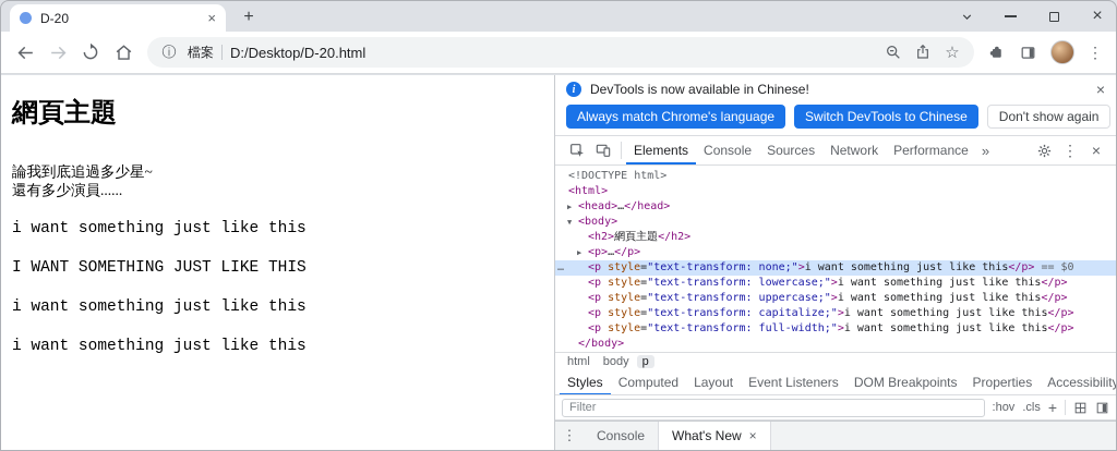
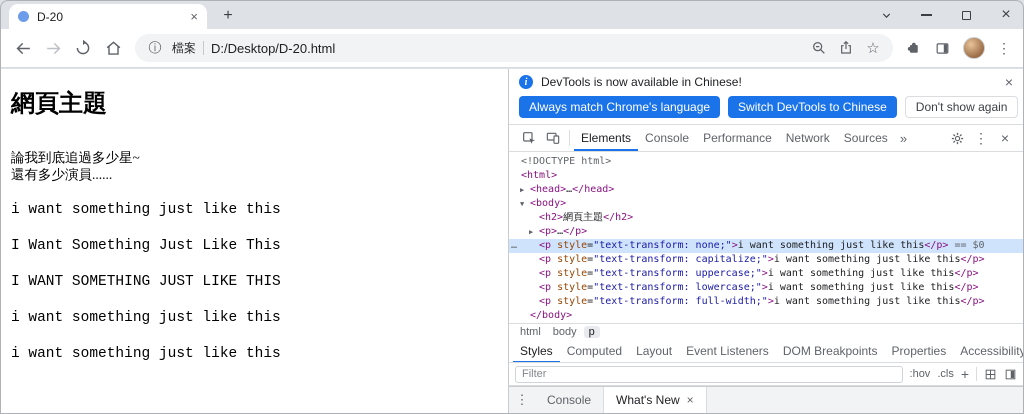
  D-20
  ×
  +
  ×
  ⓘ
  檔案
  D:/Desktop/D-20.html
  ☆
  ⋮
  網頁主題
  論我到底追過多少星~
  還有多少演員......
  i want something just like this
+ I Want Something Just Like This
  I WANT SOMETHING JUST LIKE THIS
  i want something just like this
  i want something just like this
  i
  DevTools is now available in Chinese!
  ×
  Always match Chrome's language
  Switch DevTools to Chinese
  Don't show again
  Elements
  Console
- Sources
+ Performance
  Network
- Performance
+ Sources
  »
  ⋮
  ×
  <!DOCTYPE html>
  <html>
  ▶
  <head>…</head>
  ▼
  <body>
  <h2>網頁主題</h2>
  ▶
  <p>…</p>
  …
  <p style="text-transform: none;">i want something just like this</p> == $0
- <p style="text-transform: lowercase;">i want something just like this</p>
+ <p style="text-transform: capitalize;">i want something just like this</p>
  <p style="text-transform: uppercase;">i want something just like this</p>
- <p style="text-transform: capitalize;">i want something just like this</p>
+ <p style="text-transform: lowercase;">i want something just like this</p>
  <p style="text-transform: full-width;">i want something just like this</p>
  </body>
  html
  body
  p
  Styles
  Computed
  Layout
  Event Listeners
  DOM Breakpoints
  Properties
  Accessibility
  Filter
  :hov
  .cls
  +
  ⋮
  Console
  What's New
  ×
